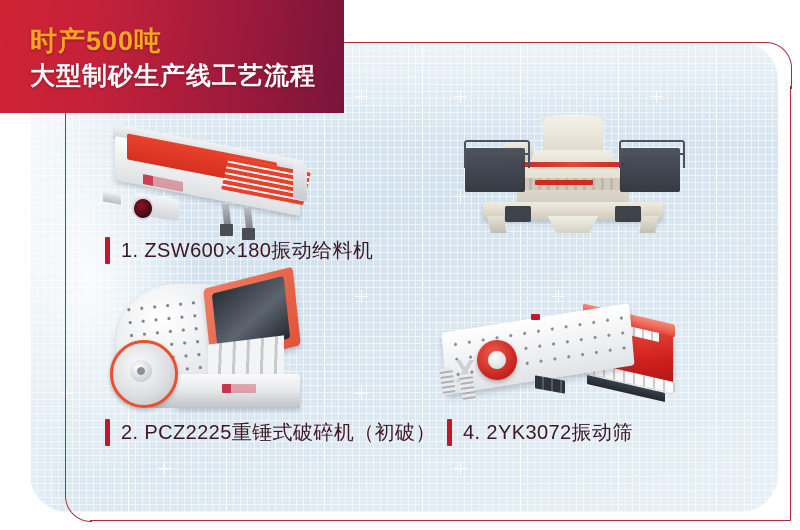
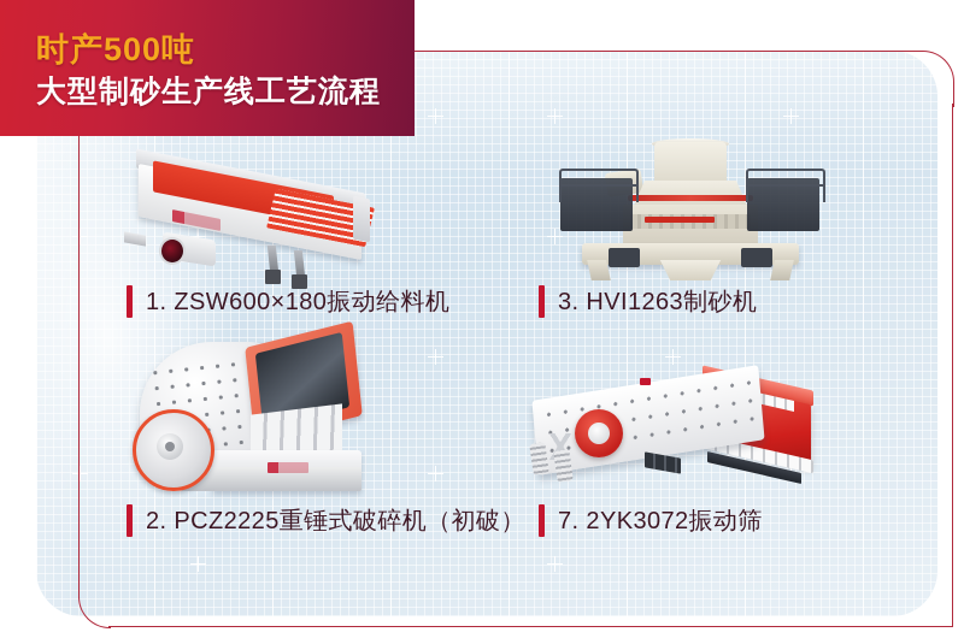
  时产500吨
  大型制砂生产线工艺流程
  1. ZSW600×180振动给料机
  2. PCZ2225重锤式破碎机（初破）
+ 3. HVI1263制砂机
- 4. 2YK3072振动筛
+ 7. 2YK3072振动筛
